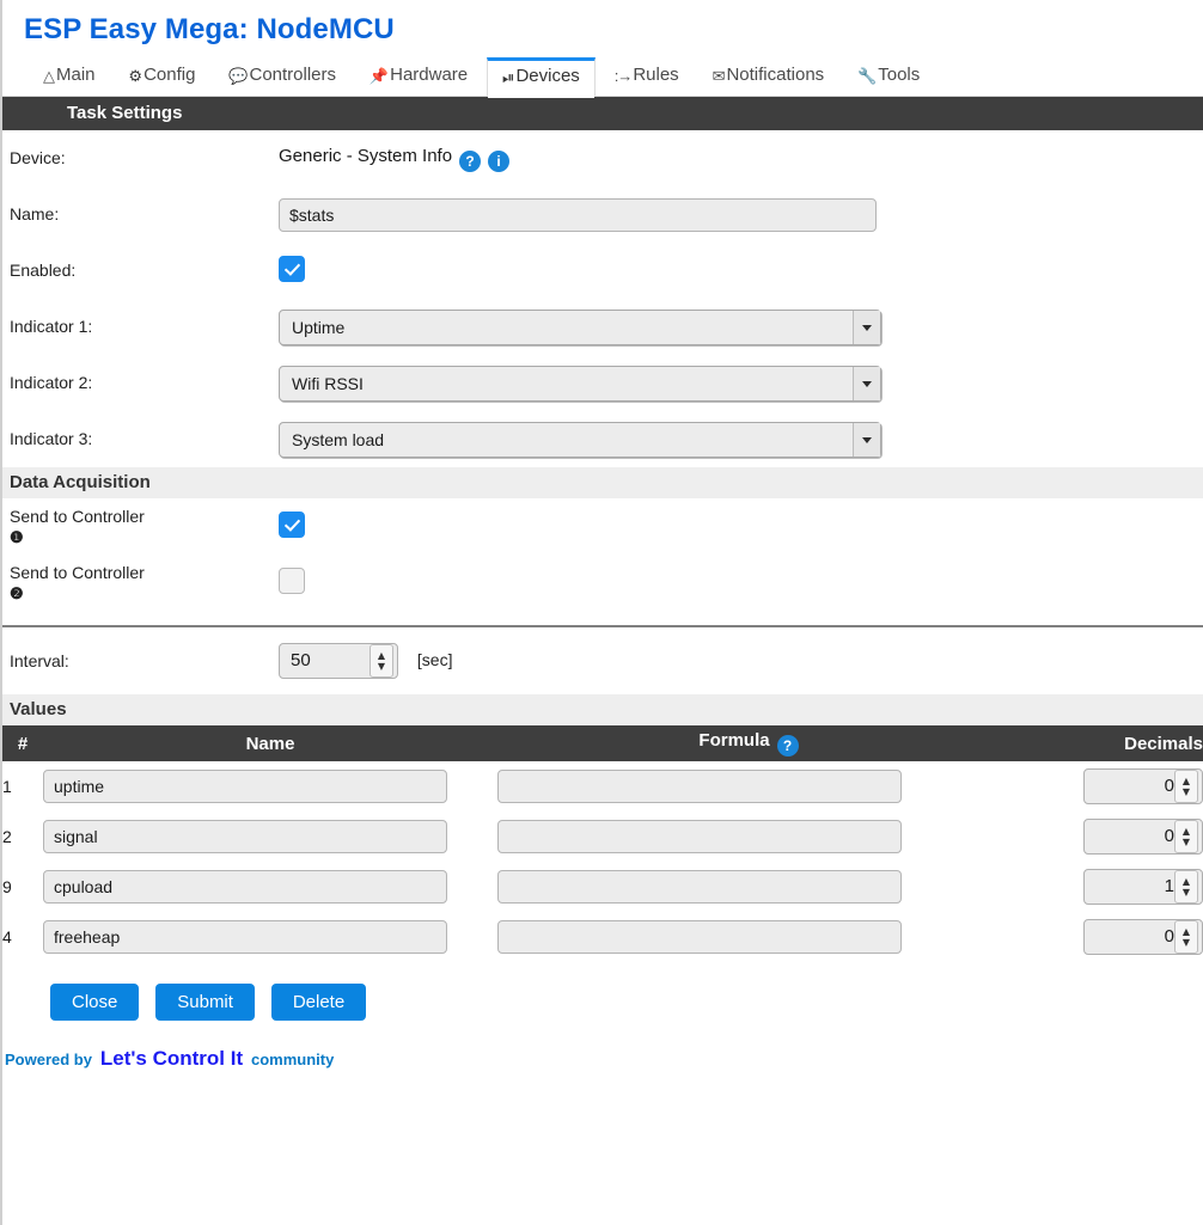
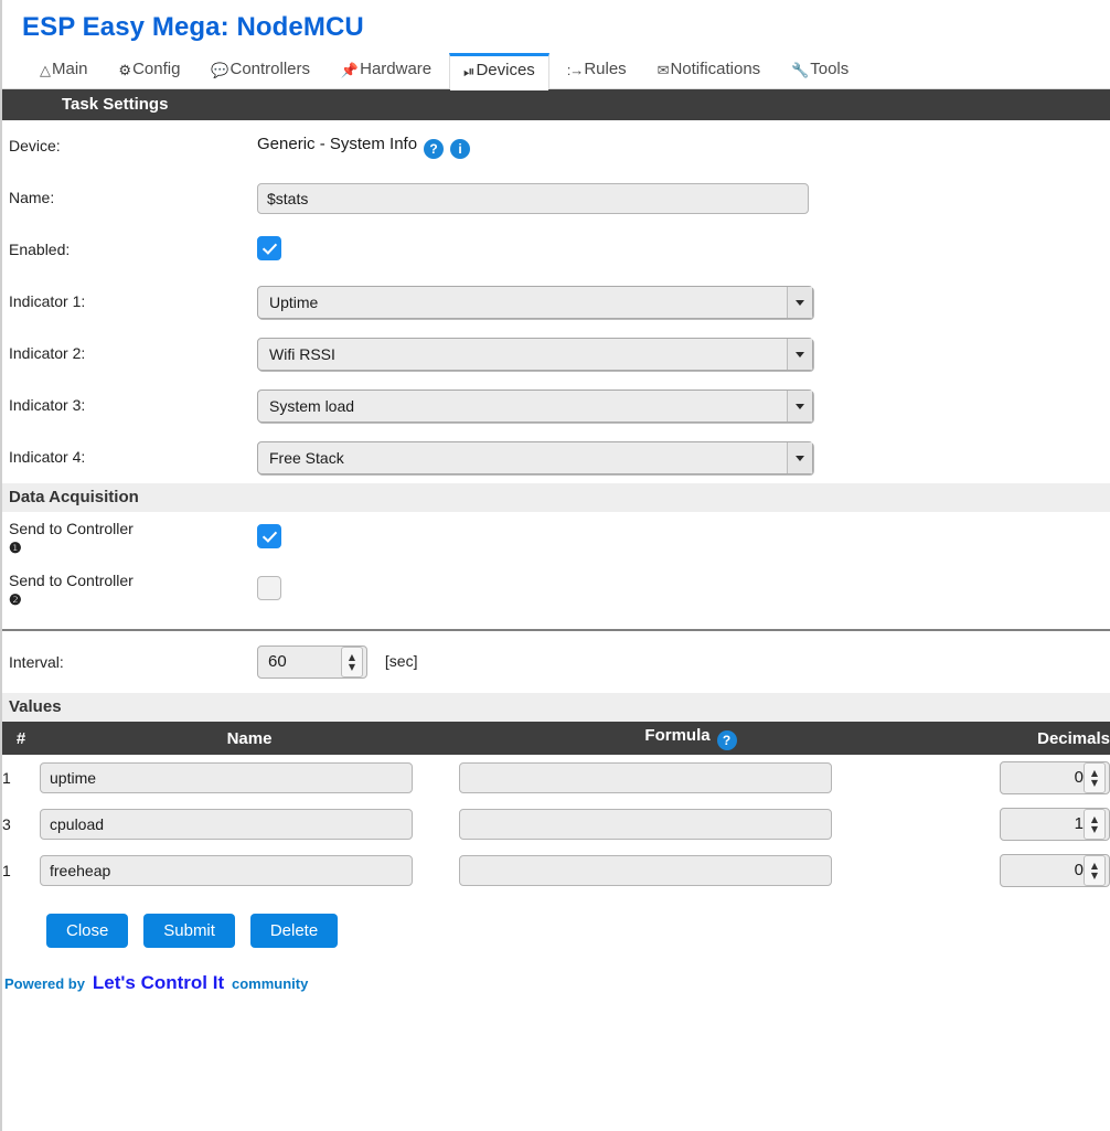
  ESP Easy Mega: NodeMCU
  △Main ⚙Config 💬Controllers 📌Hardware ⏯Devices :→Rules ✉Notifications 🔧Tools
  Task Settings
  Device:
  Generic - System Info ? i
  Name:
  $stats
  Enabled:
  Indicator 1:
  Uptime
  Indicator 2:
  Wifi RSSI
  Indicator 3:
  System load
+ Indicator 4:
+ Free Stack
  Data Acquisition
  Send to Controller
  ❶
  Send to Controller
  ❷
  Interval:
- 50
+ 60
  ▲
  ▼
  [sec]
  Values
  #	Name	Formula ?	Decimals
  1	uptime		0 ▲ ▼
- 2	signal		0 ▲ ▼
- 9	cpuload		1 ▲ ▼
+ 3	cpuload		1 ▲ ▼
- 4	freeheap		0 ▲ ▼
+ 1	freeheap		0 ▲ ▼
  Close Submit Delete
  Powered by Let's Control It community
